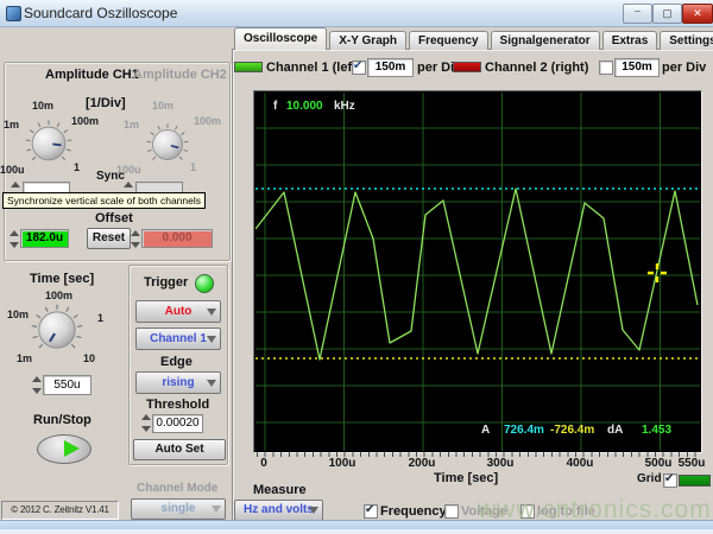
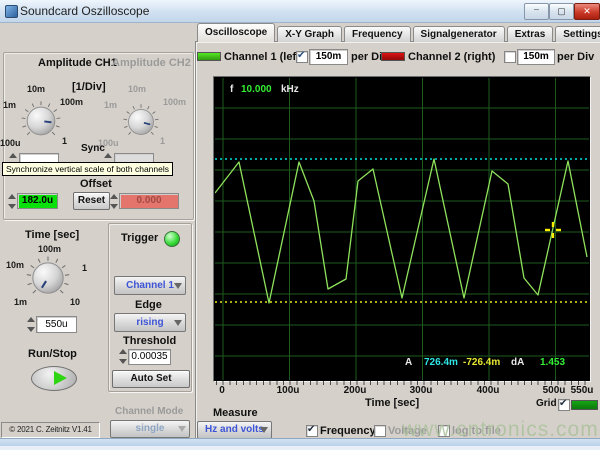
  Soundcard Oszilloscope
  Amplitude CH1
  Amplitude CH2
  [1/Div]
  10m
  100m
  1m
  100u
  1
  10m
  100m
  1m
  100u
  1
  Sync
  Synchronize vertical scale of both channels
  Offset
  182.0u
  Reset
  0.000
  Time [sec]
  100m
  10m
  1
  1m
  10
  550u
  Run/Stop
- © 2012 C. Zeitnitz V1.41
+ © 2021 C. Zeitnitz V1.41
  Channel Mode
  single
  Trigger
- Auto
  Channel 1
  Edge
  rising
  Threshold
- 0.00020
+ 0.00035
  Auto Set
  Oscilloscope
  X-Y Graph
  Frequency
  Signalgenerator
  Extras
  Setting
  Channel 1 (lef
  150m
  Channel 2 (right)
  150m
  per Div
  f
  10.000
  kHz
  A
  726.4m
  -726.4m
  dA
  1.453
  0
  100u
  200u
  300u
  400u
  500u
  550u
  Time [sec]
  Grid
  Measure
  Hz and volts
  Frequency
  Voltage
  log to file
  www.cntronics.com
